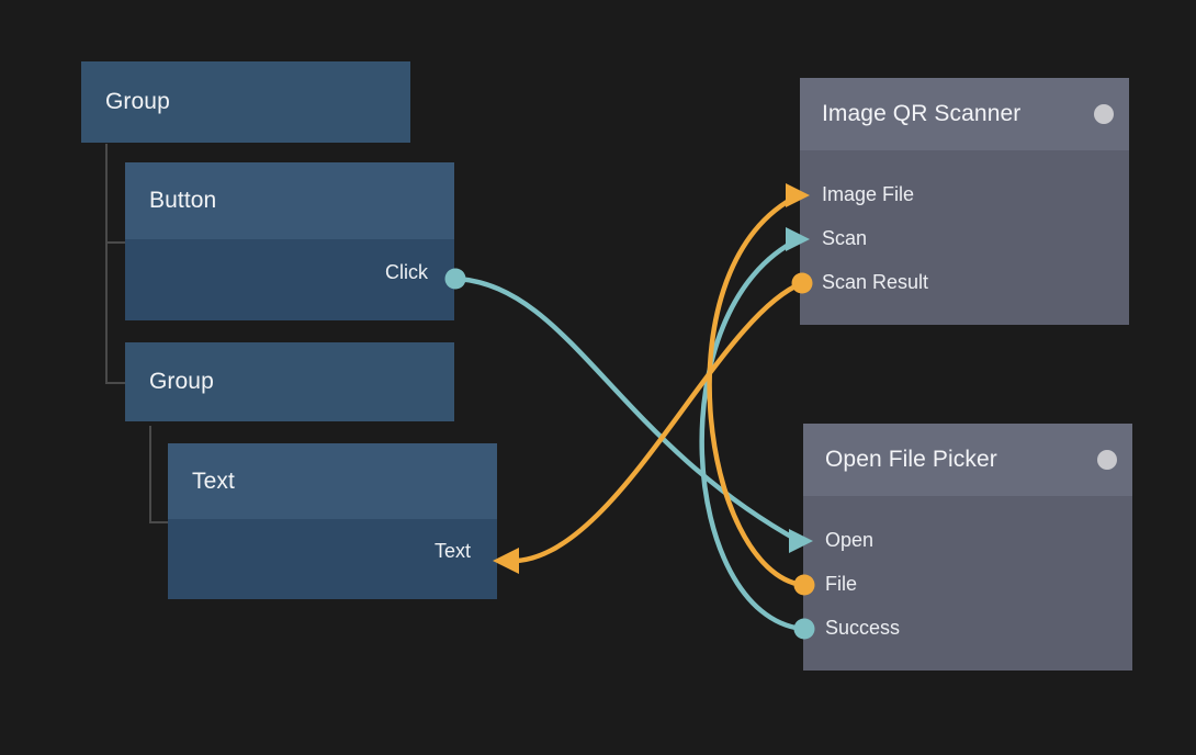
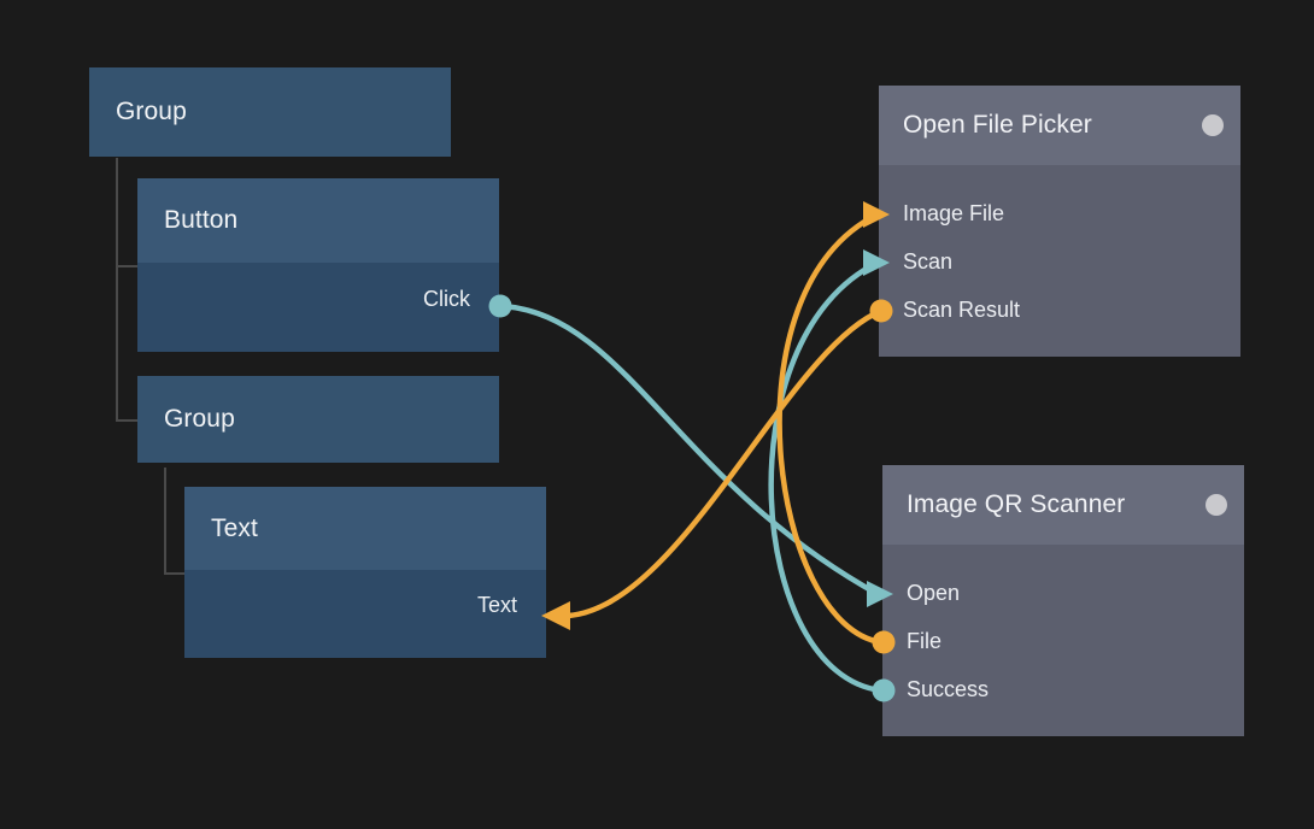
  Group
  Button
  Click
  Group
  Text
  Text
- Image QR Scanner
+ Open File Picker
  Image File
  Scan
  Scan Result
- Open File Picker
+ Image QR Scanner
  Open
  File
  Success
